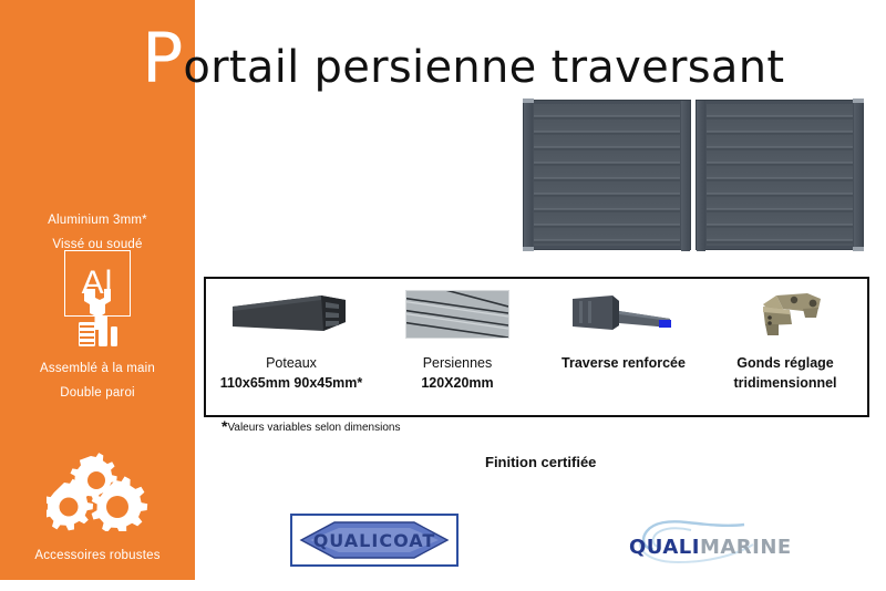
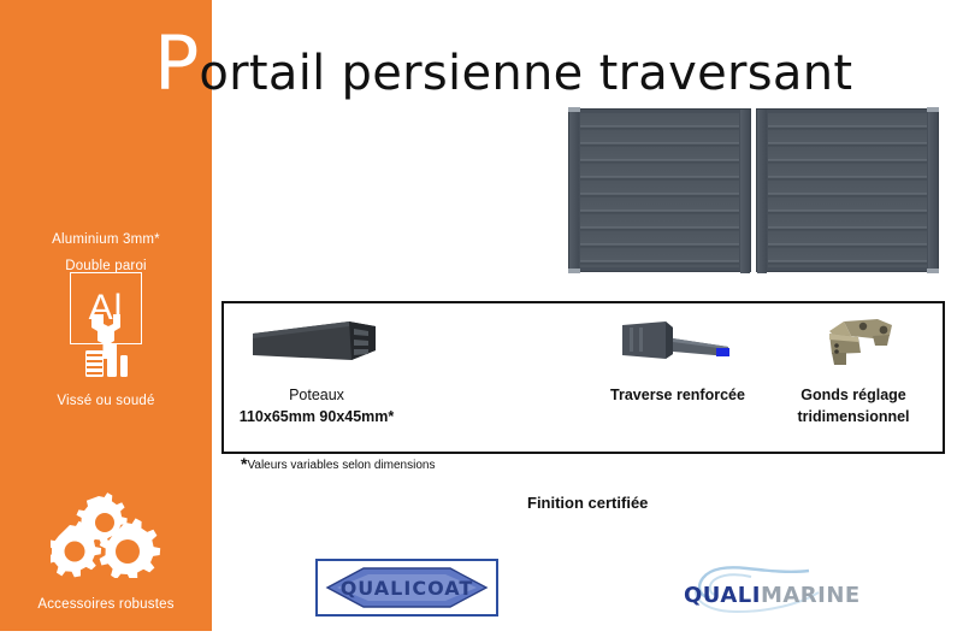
  Al
  Aluminium 3mm*
- Vissé ou soudé
+ Double paroi
- Assemblé à la main
- Double paroi
+ Vissé ou soudé
  Accessoires robustes
  Portail persienne traversant
  Poteaux
  110x65mm 90x45mm*
- Persiennes
- 120X20mm
  Traverse renforcée
  Gonds réglage
  tridimensionnel
  *Valeurs variables selon dimensions
  Finition certifiée
  QUALICOAT
  QUALIMARINE
